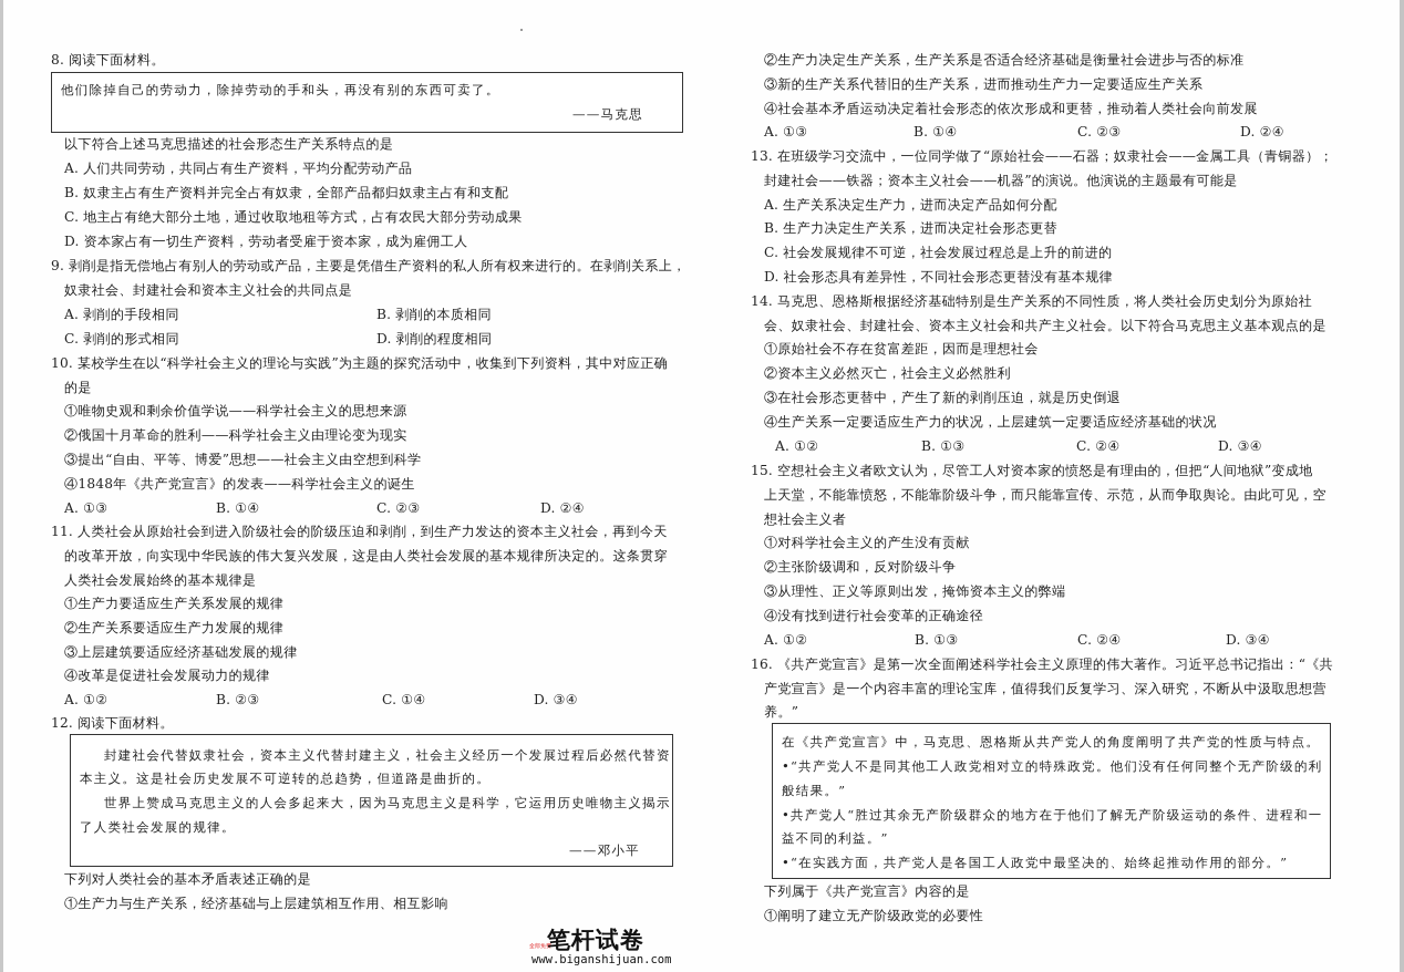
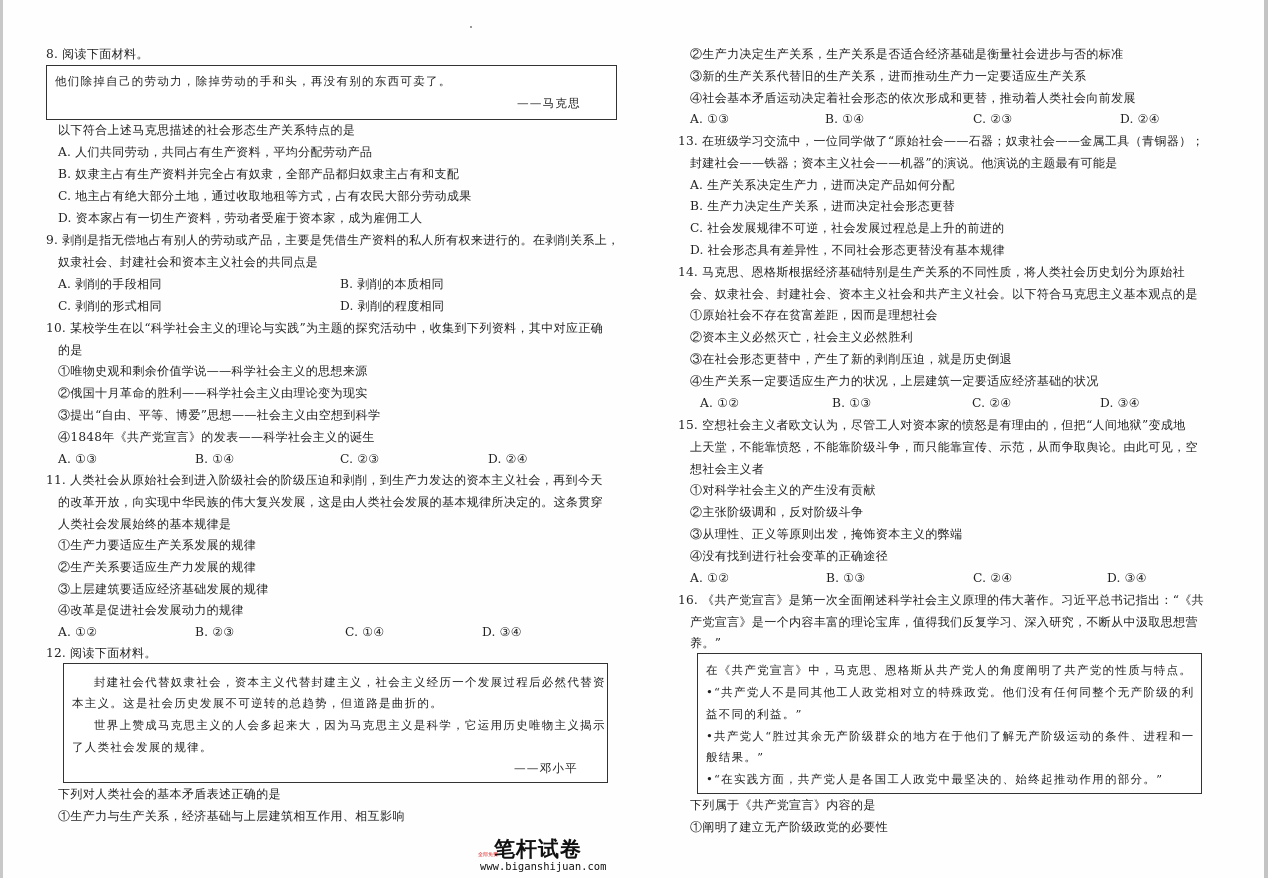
  8. 阅读下面材料。
  他们除掉自己的劳动力，除掉劳动的手和头，再没有别的东西可卖了。
  ——马克思
  以下符合上述马克思描述的社会形态生产关系特点的是
  A. 人们共同劳动，共同占有生产资料，平均分配劳动产品
  B. 奴隶主占有生产资料并完全占有奴隶，全部产品都归奴隶主占有和支配
  C. 地主占有绝大部分土地，通过收取地租等方式，占有农民大部分劳动成果
  D. 资本家占有一切生产资料，劳动者受雇于资本家，成为雇佣工人
  9. 剥削是指无偿地占有别人的劳动或产品，主要是凭借生产资料的私人所有权来进行的。在剥削关系上，
  奴隶社会、封建社会和资本主义社会的共同点是
  A. 剥削的手段相同
  B. 剥削的本质相同
  C. 剥削的形式相同
  D. 剥削的程度相同
  10. 某校学生在以“科学社会主义的理论与实践”为主题的探究活动中，收集到下列资料，其中对应正确
  的是
  ①唯物史观和剩余价值学说——科学社会主义的思想来源
  ②俄国十月革命的胜利——科学社会主义由理论变为现实
  ③提出“自由、平等、博爱”思想——社会主义由空想到科学
  ④1848年《共产党宣言》的发表——科学社会主义的诞生
  A. ①③
  B. ①④
  C. ②③
  D. ②④
  11. 人类社会从原始社会到进入阶级社会的阶级压迫和剥削，到生产力发达的资本主义社会，再到今天
  的改革开放，向实现中华民族的伟大复兴发展，这是由人类社会发展的基本规律所决定的。这条贯穿
  人类社会发展始终的基本规律是
  ①生产力要适应生产关系发展的规律
  ②生产关系要适应生产力发展的规律
  ③上层建筑要适应经济基础发展的规律
  ④改革是促进社会发展动力的规律
  A. ①②
  B. ②③
  C. ①④
  D. ③④
  12. 阅读下面材料。
  封建社会代替奴隶社会，资本主义代替封建主义，社会主义经历一个发展过程后必然代替资
  本主义。这是社会历史发展不可逆转的总趋势，但道路是曲折的。
  世界上赞成马克思主义的人会多起来大，因为马克思主义是科学，它运用历史唯物主义揭示
  了人类社会发展的规律。
  ——邓小平
  下列对人类社会的基本矛盾表述正确的是
  ①生产力与生产关系，经济基础与上层建筑相互作用、相互影响
  ②生产力决定生产关系，生产关系是否适合经济基础是衡量社会进步与否的标准
  ③新的生产关系代替旧的生产关系，进而推动生产力一定要适应生产关系
  ④社会基本矛盾运动决定着社会形态的依次形成和更替，推动着人类社会向前发展
  A. ①③
  B. ①④
  C. ②③
  D. ②④
  13. 在班级学习交流中，一位同学做了“原始社会——石器；奴隶社会——金属工具（青铜器）；
  封建社会——铁器；资本主义社会——机器”的演说。他演说的主题最有可能是
  A. 生产关系决定生产力，进而决定产品如何分配
  B. 生产力决定生产关系，进而决定社会形态更替
  C. 社会发展规律不可逆，社会发展过程总是上升的前进的
  D. 社会形态具有差异性，不同社会形态更替没有基本规律
  14. 马克思、恩格斯根据经济基础特别是生产关系的不同性质，将人类社会历史划分为原始社
  会、奴隶社会、封建社会、资本主义社会和共产主义社会。以下符合马克思主义基本观点的是
  ①原始社会不存在贫富差距，因而是理想社会
  ②资本主义必然灭亡，社会主义必然胜利
  ③在社会形态更替中，产生了新的剥削压迫，就是历史倒退
  ④生产关系一定要适应生产力的状况，上层建筑一定要适应经济基础的状况
  A. ①②
  B. ①③
  C. ②④
  D. ③④
  15. 空想社会主义者欧文认为，尽管工人对资本家的愤怒是有理由的，但把“人间地狱”变成地
  上天堂，不能靠愤怒，不能靠阶级斗争，而只能靠宣传、示范，从而争取舆论。由此可见，空
  想社会主义者
  ①对科学社会主义的产生没有贡献
  ②主张阶级调和，反对阶级斗争
  ③从理性、正义等原则出发，掩饰资本主义的弊端
  ④没有找到进行社会变革的正确途径
  A. ①②
  B. ①③
  C. ②④
  D. ③④
  16. 《共产党宣言》是第一次全面阐述科学社会主义原理的伟大著作。习近平总书记指出：“《共
  产党宣言》是一个内容丰富的理论宝库，值得我们反复学习、深入研究，不断从中汲取思想营
  养。”
  在《共产党宣言》中，马克思、恩格斯从共产党人的角度阐明了共产党的性质与特点。
  •“共产党人不是同其他工人政党相对立的特殊政党。他们没有任何同整个无产阶级的利
- 般结果。”
+ 益不同的利益。”
  •共产党人“胜过其余无产阶级群众的地方在于他们了解无产阶级运动的条件、进程和一
- 益不同的利益。”
+ 般结果。”
  •“在实践方面，共产党人是各国工人政党中最坚决的、始终起推动作用的部分。”
  下列属于《共产党宣言》内容的是
  ①阐明了建立无产阶级政党的必要性
  笔杆试卷
  www.biganshijuan.com
